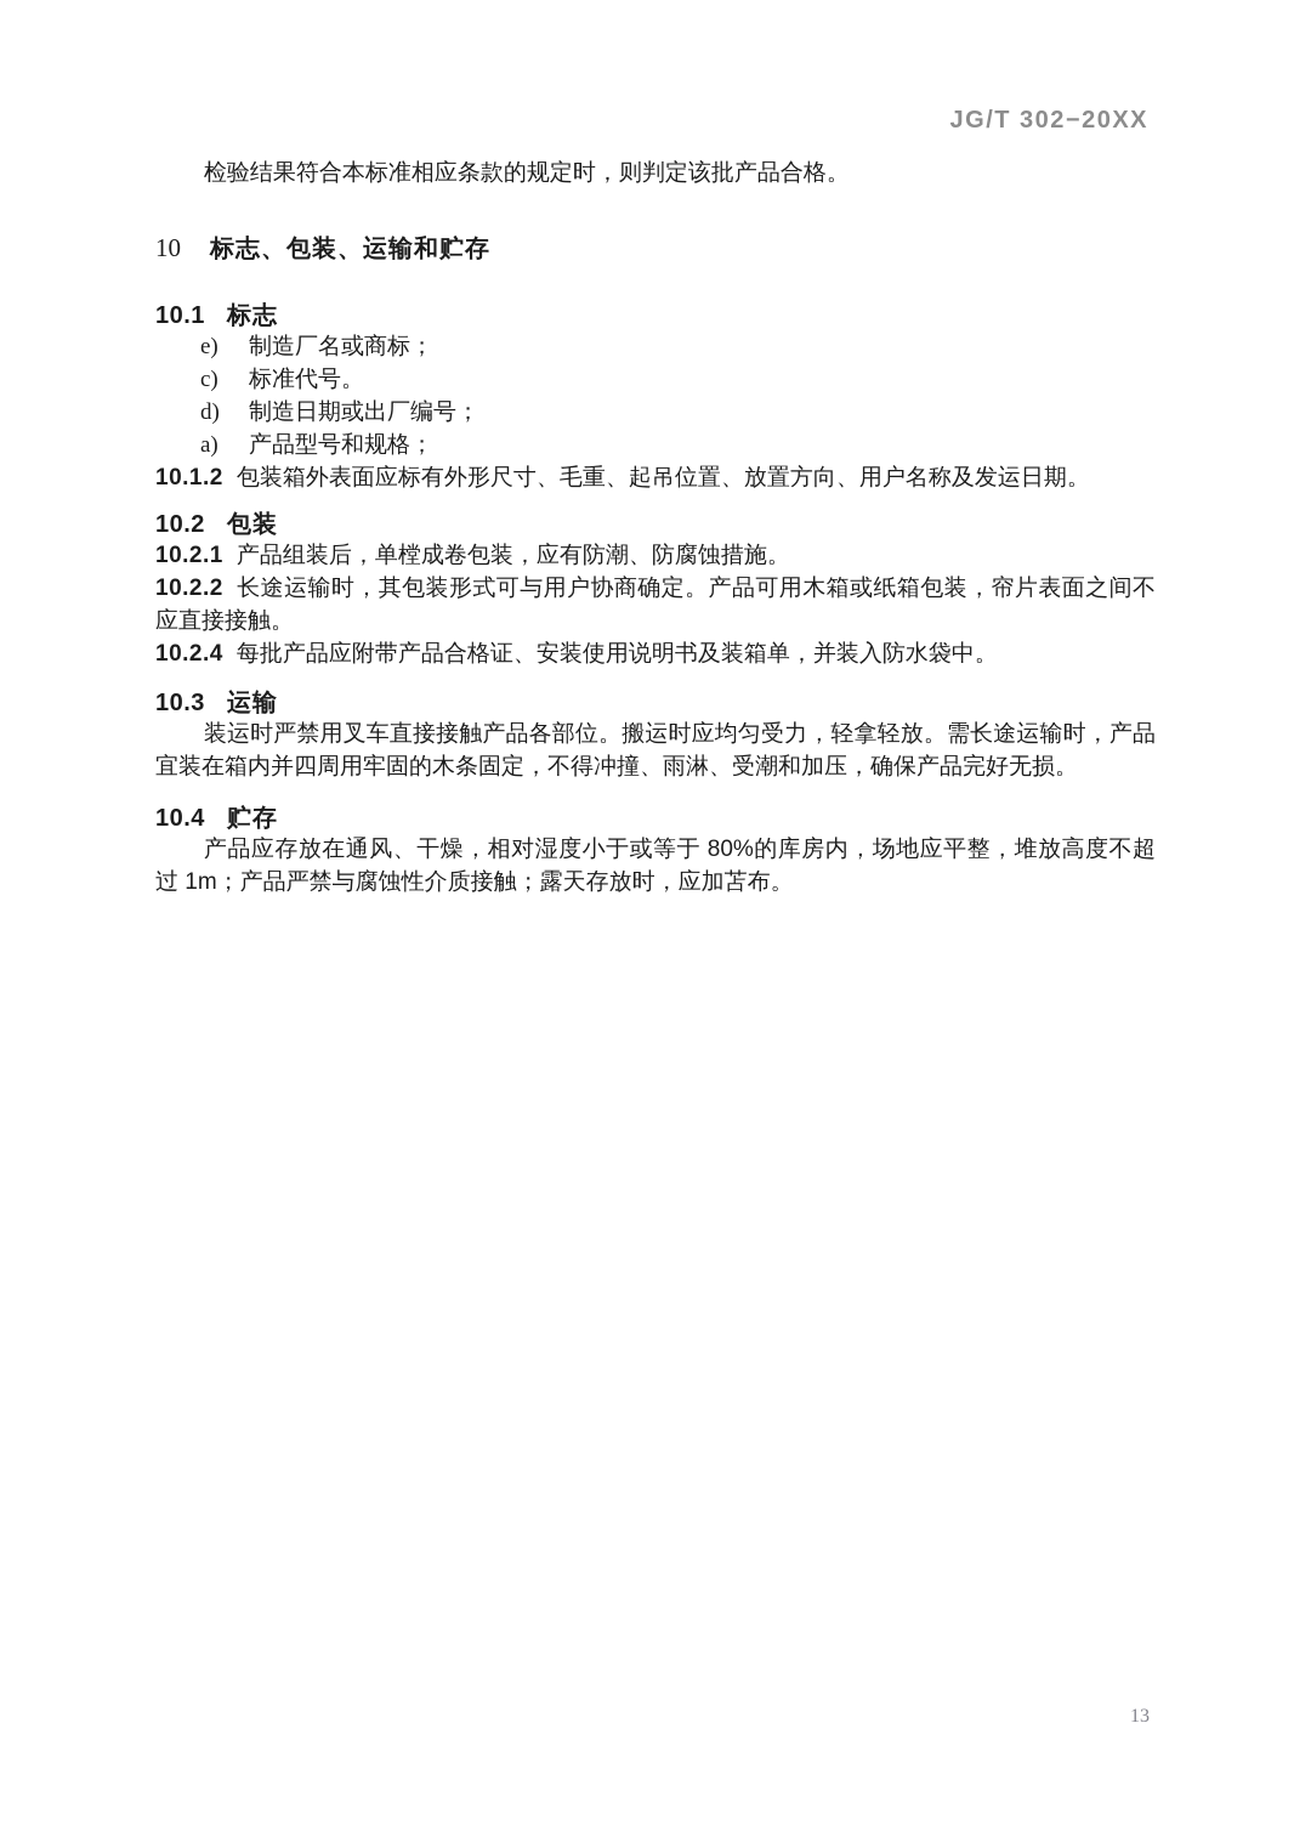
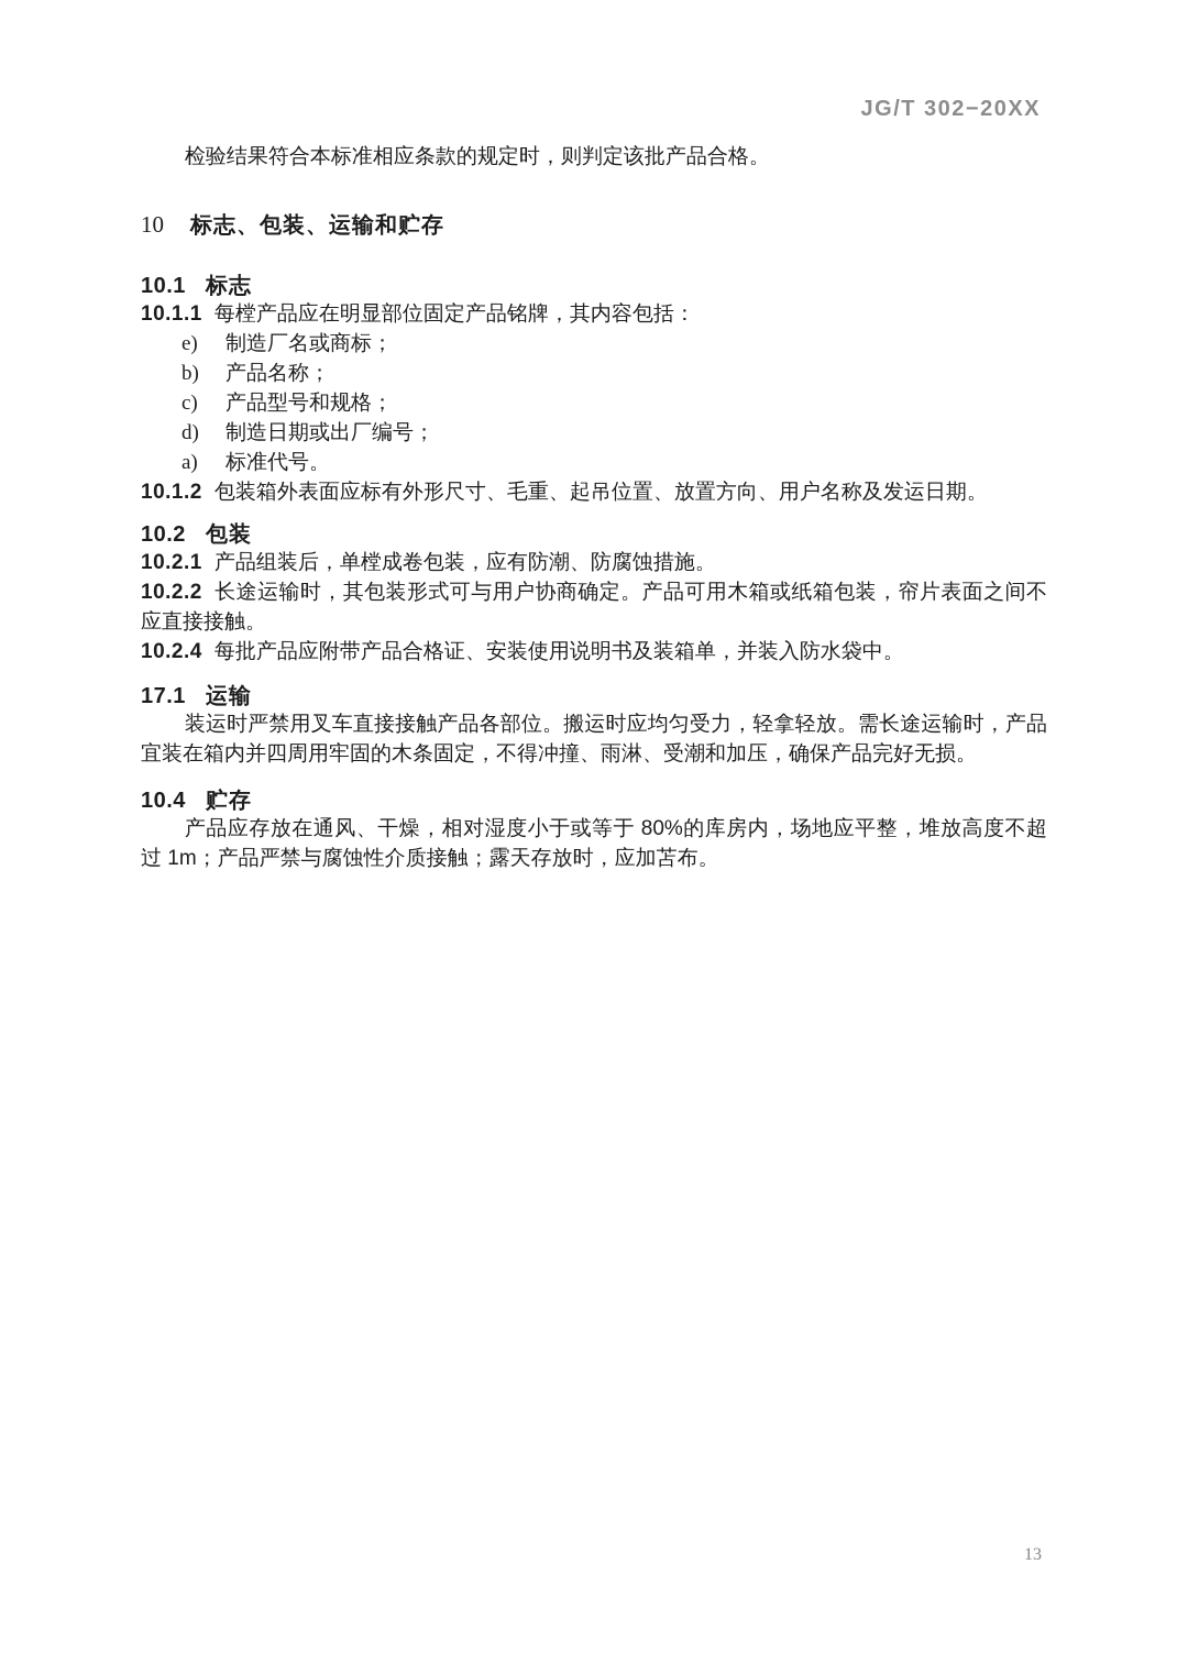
  JG/T 302−20XX
  检验结果符合本标准相应条款的规定时，则判定该批产品合格。
  10 标志、包装、运输和贮存
  10.1 标志
+ 10.1.1 每樘产品应在明显部位固定产品铭牌，其内容包括：
  e)
  制造厂名或商标；
+ b)
+ 产品名称；
  c)
- 标准代号。
+ 产品型号和规格；
  d)
  制造日期或出厂编号；
  a)
- 产品型号和规格；
+ 标准代号。
  10.1.2 包装箱外表面应标有外形尺寸、毛重、起吊位置、放置方向、用户名称及发运日期。
  10.2 包装
  10.2.1 产品组装后，单樘成卷包装，应有防潮、防腐蚀措施。
  10.2.2 长途运输时，其包装形式可与用户协商确定。产品可用木箱或纸箱包装，帘片表面之间不应直接接触。
  10.2.4 每批产品应附带产品合格证、安装使用说明书及装箱单，并装入防水袋中。
- 10.3 运输
+ 17.1 运输
  装运时严禁用叉车直接接触产品各部位。搬运时应均匀受力，轻拿轻放。需长途运输时，产品宜装在箱内并四周用牢固的木条固定，不得冲撞、雨淋、受潮和加压，确保产品完好无损。
  10.4 贮存
  产品应存放在通风、干燥，相对湿度小于或等于 80%的库房内，场地应平整，堆放高度不超过 1m；产品严禁与腐蚀性介质接触；露天存放时，应加苫布。
  13
